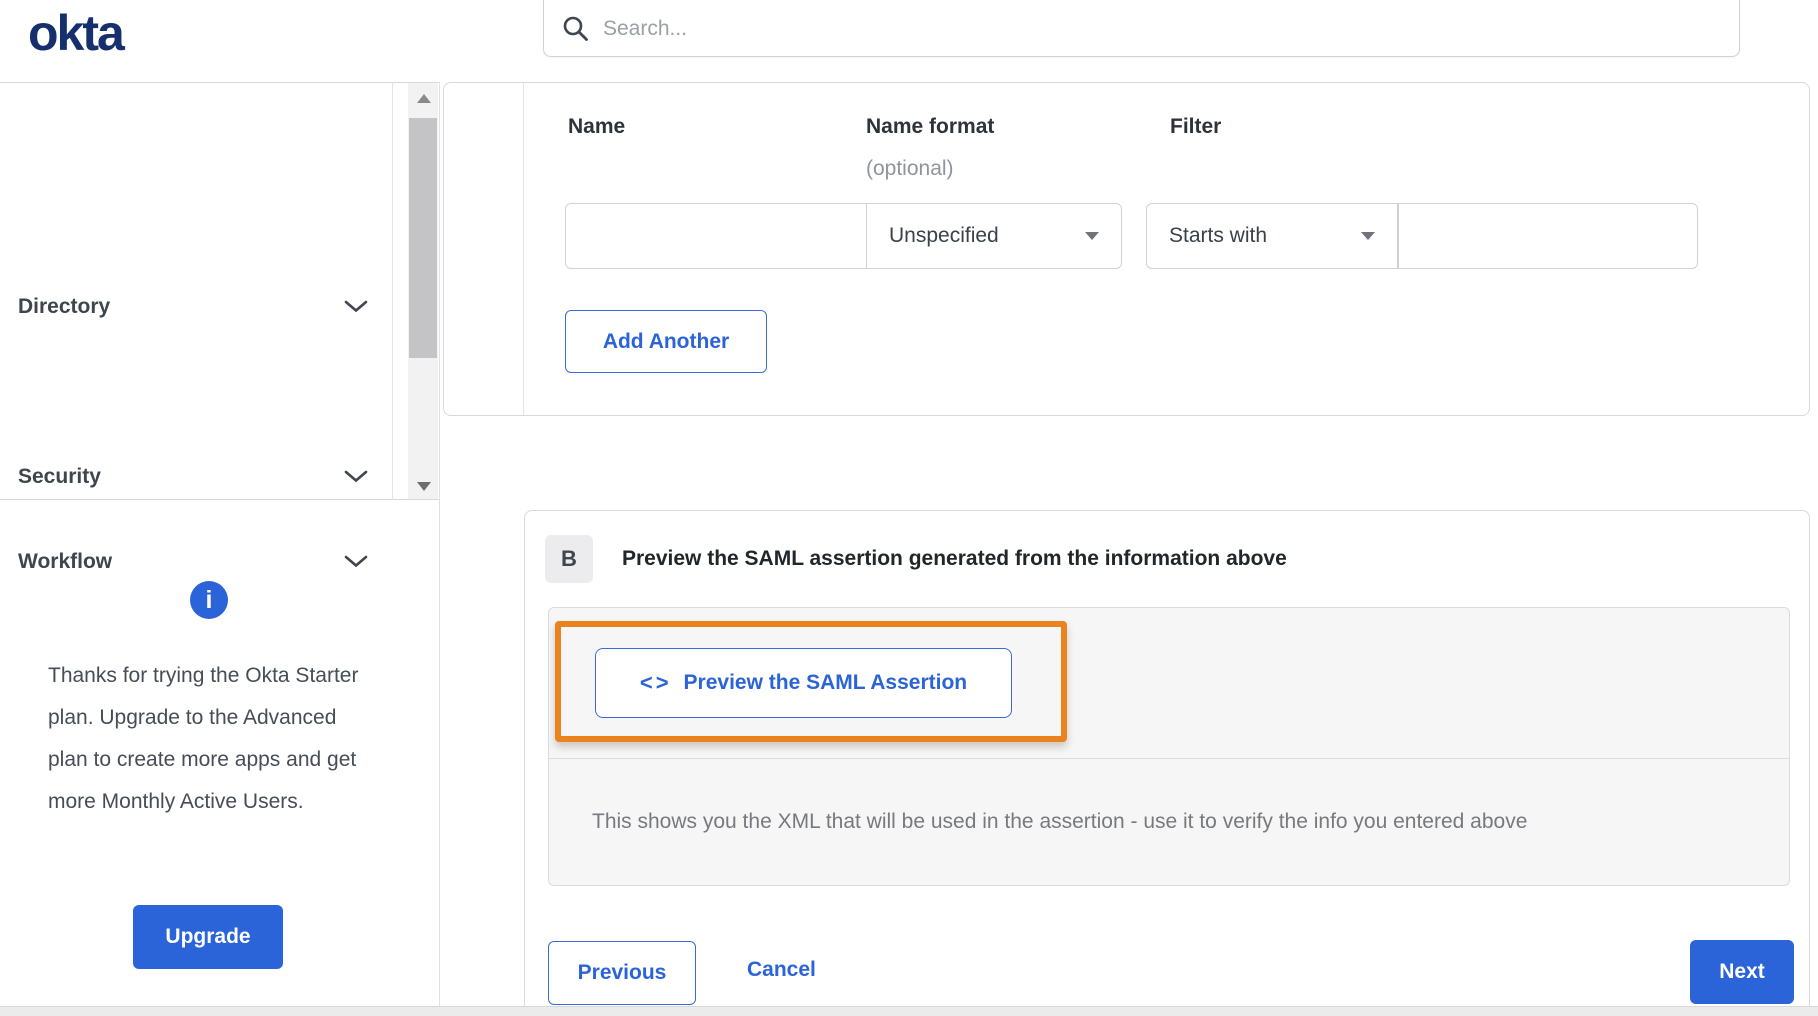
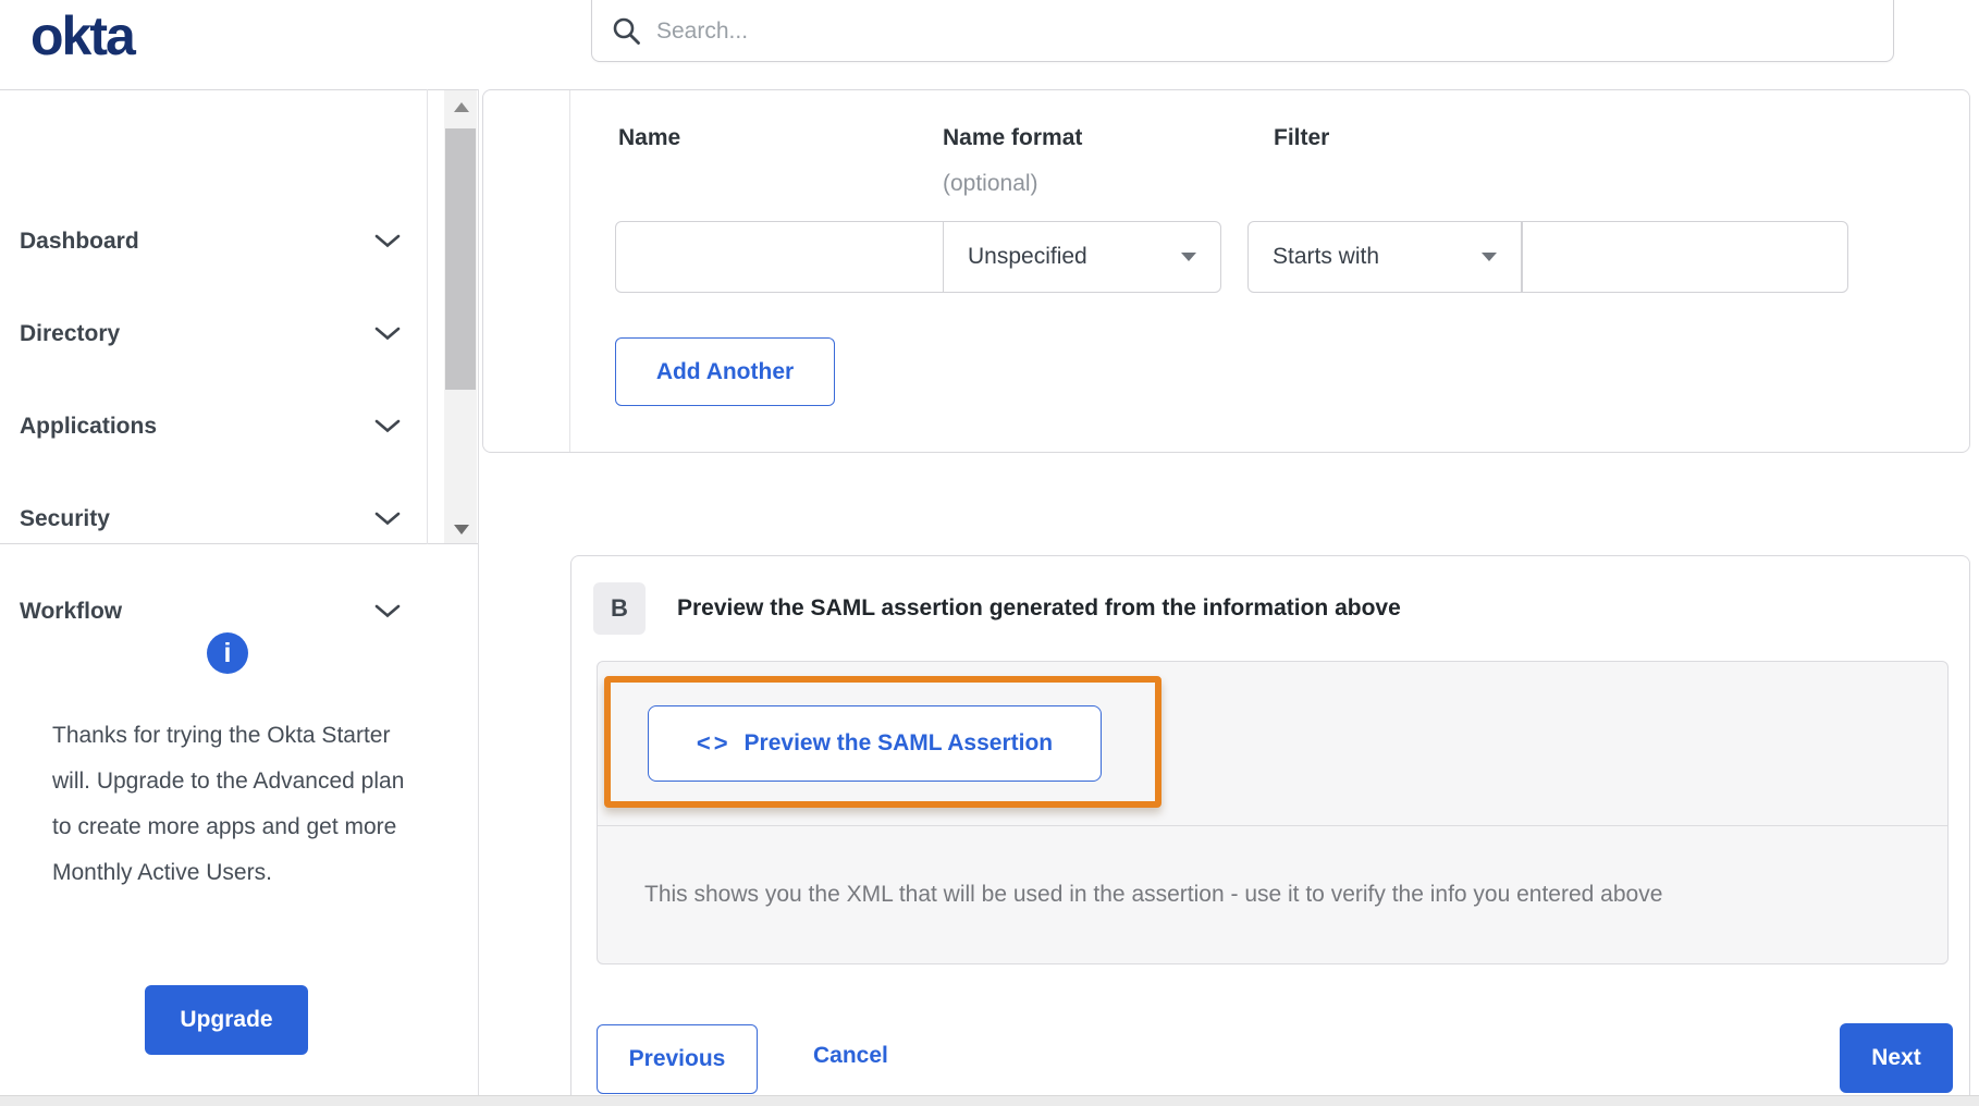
  okta
  Search...
+ Dashboard
  Directory
+ Applications
  Security
  Workflow
  i
- Thanks for trying the Okta Starter plan. Upgrade to the Advanced plan to create more apps and get more Monthly Active Users.
+ Thanks for trying the Okta Starter will. Upgrade to the Advanced plan to create more apps and get more Monthly Active Users.
  Upgrade
  Name
  Name format
  (optional)
  Filter
  Unspecified
  Starts with
  Add Another
  B
  Preview the SAML assertion generated from the information above
  <>
  Preview the SAML Assertion
  This shows you the XML that will be used in the assertion - use it to verify the info you entered above
  Previous
  Cancel
  Next
